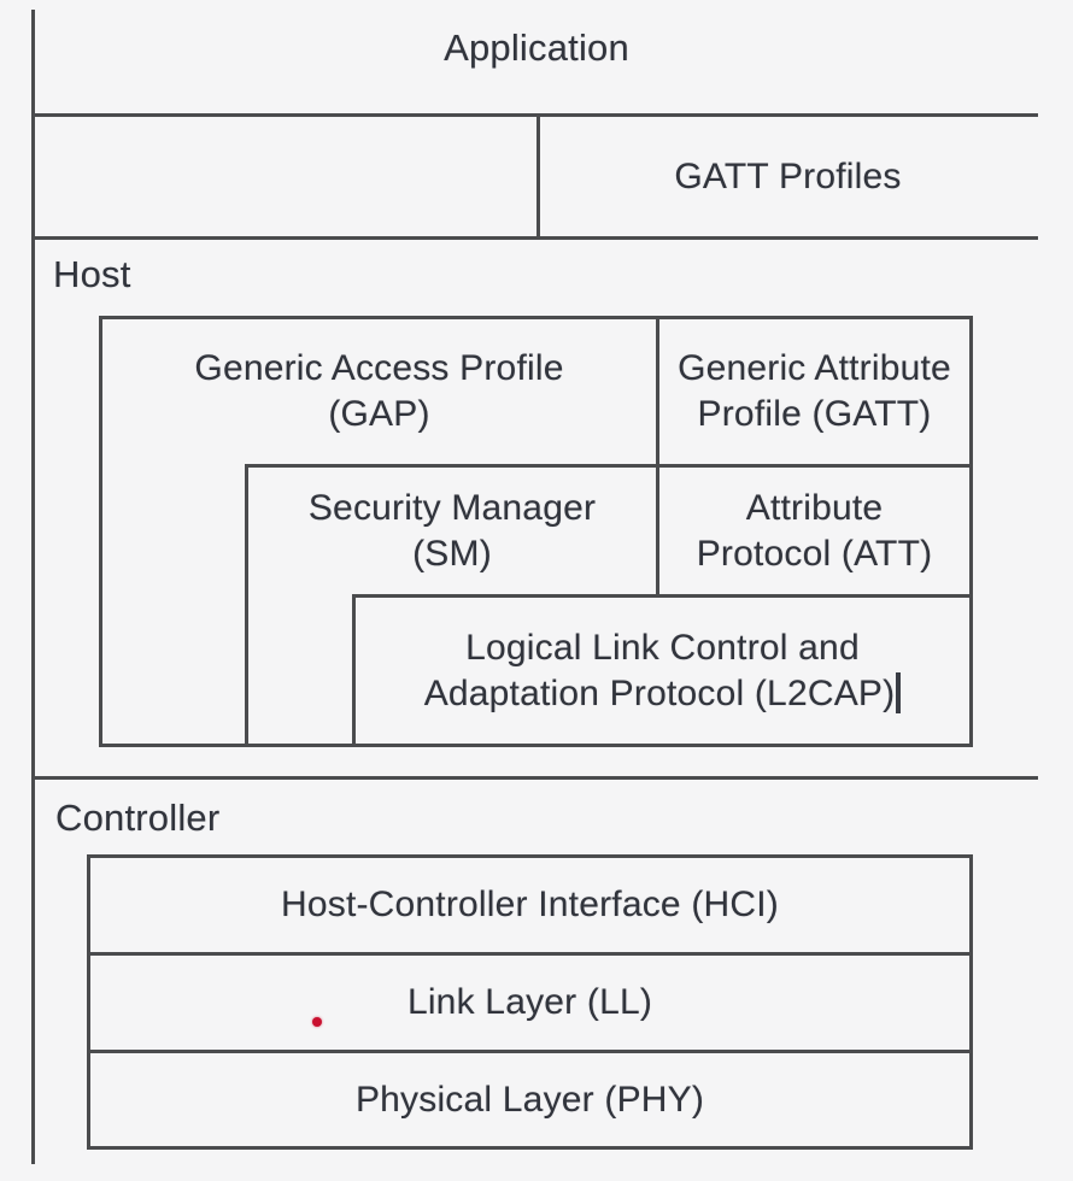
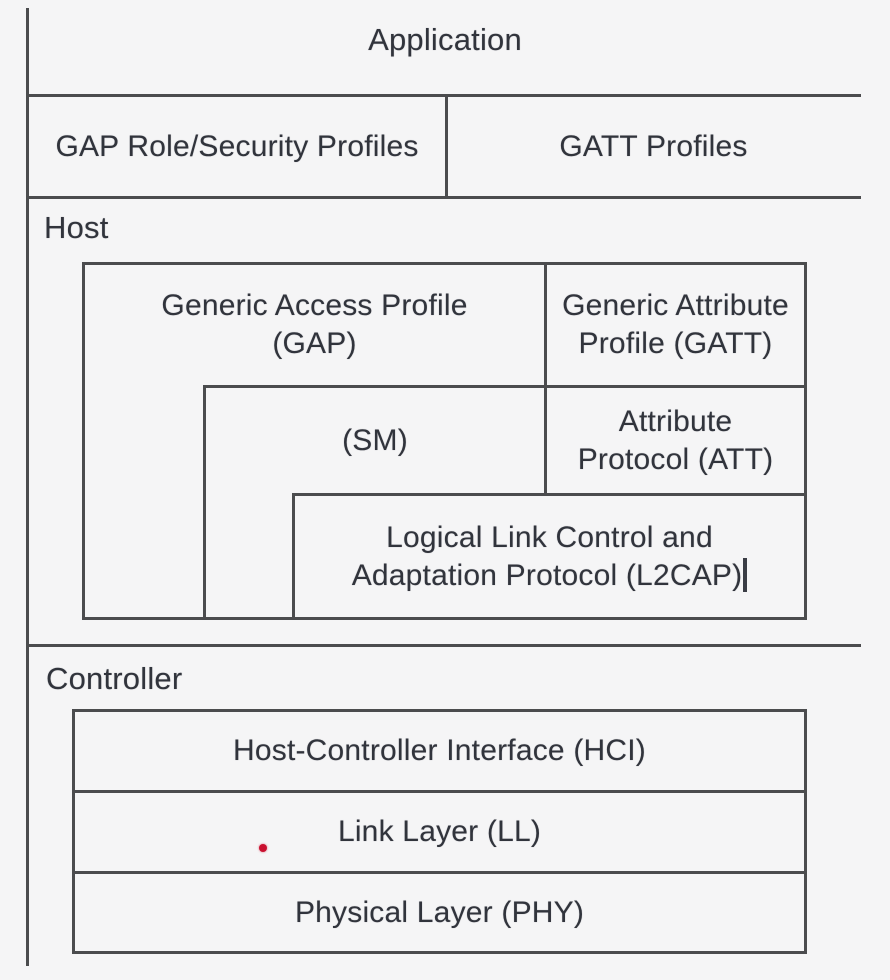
  Application
+ GAP Role/Security Profiles
  GATT Profiles
  Host
  Generic Access Profile
  (GAP)
  Generic Attribute
  Profile (GATT)
- Security Manager
  (SM)
  Attribute
  Protocol (ATT)
  Logical Link Control and
  Adaptation Protocol (L2CAP)
  Controller
  Host-Controller Interface (HCI)
  Link Layer (LL)
  Physical Layer (PHY)
